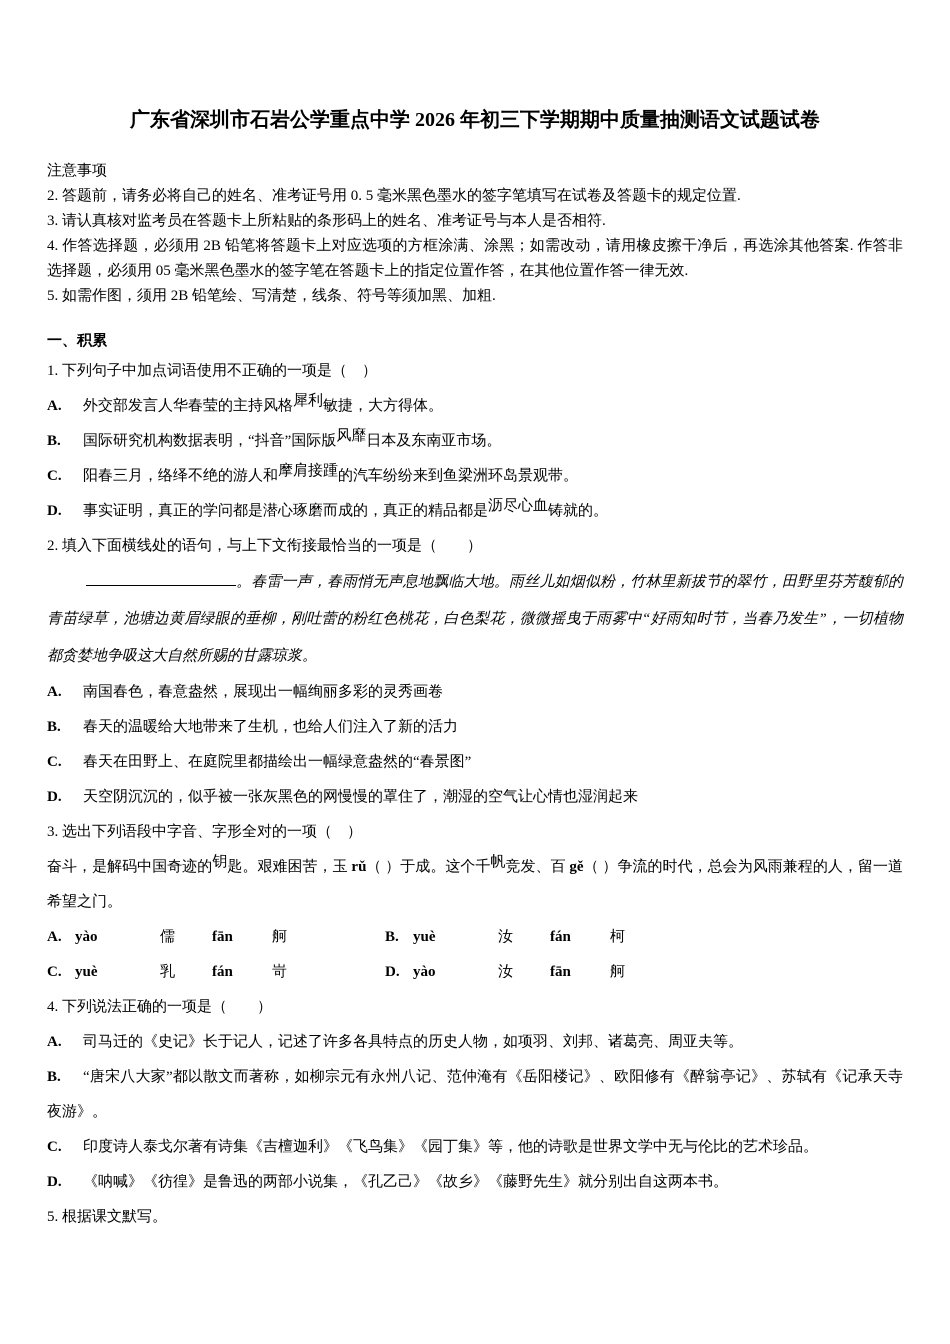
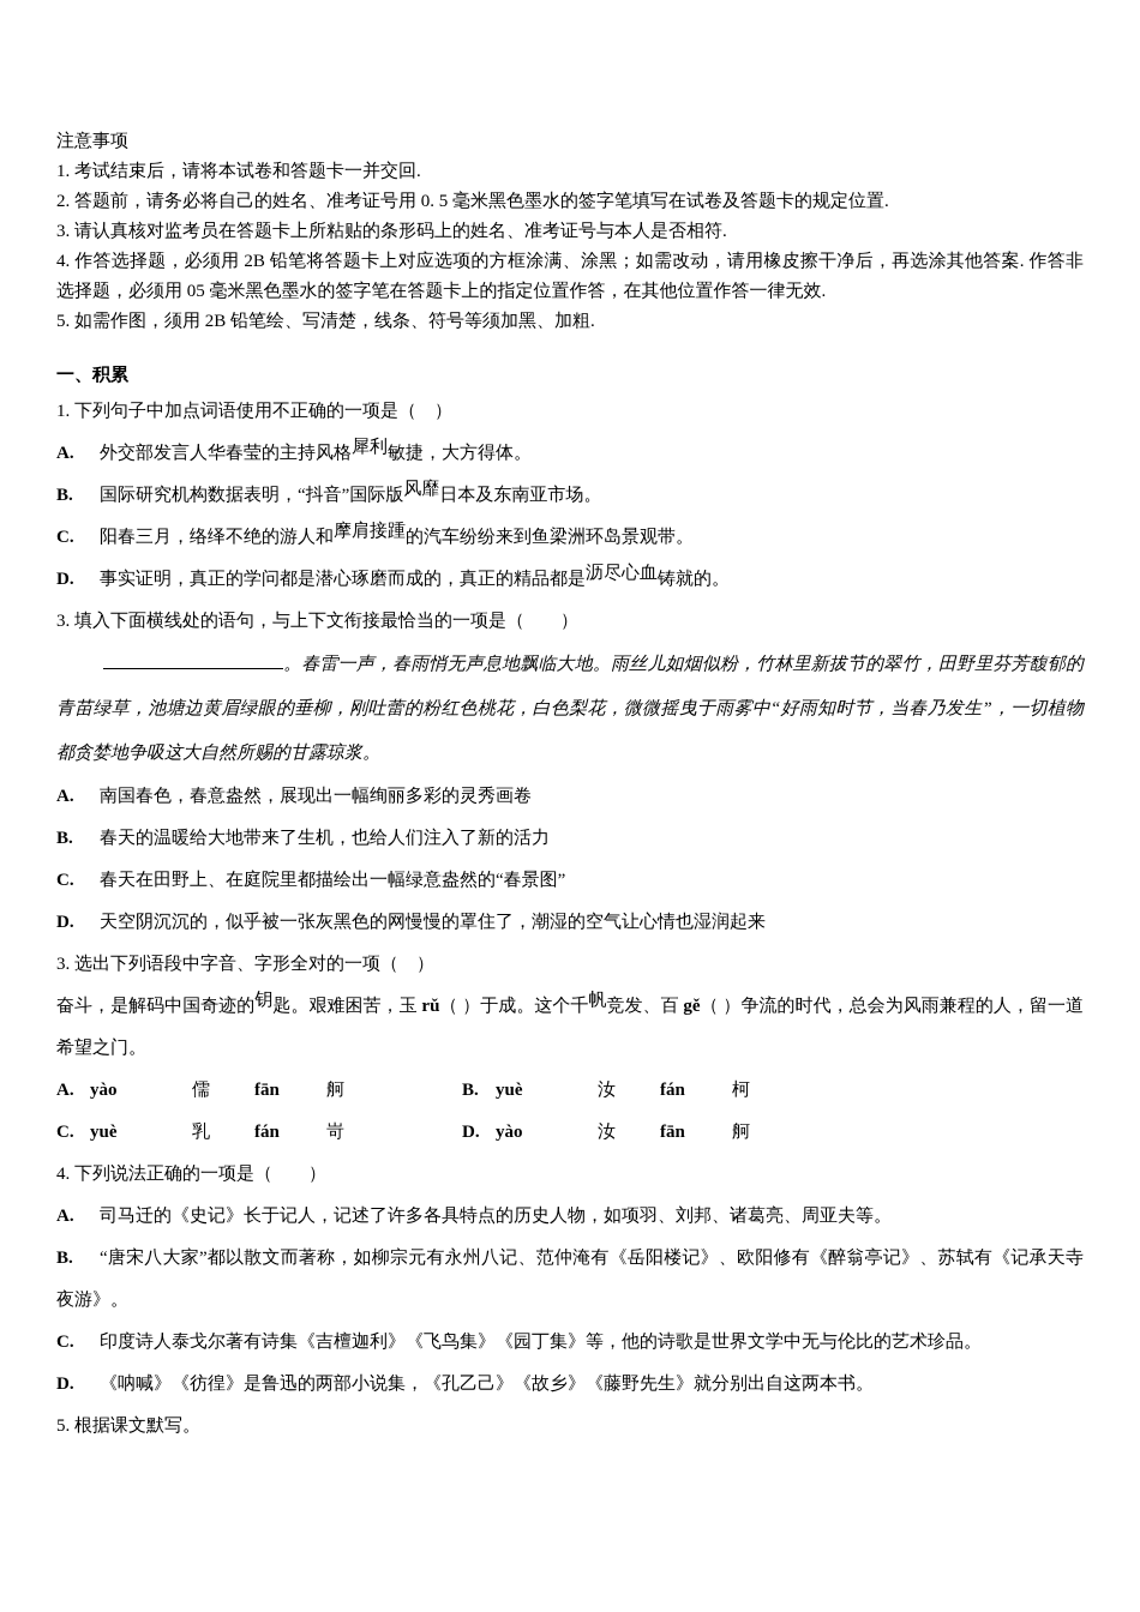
- 广东省深圳市石岩公学重点中学 2026 年初三下学期期中质量抽测语文试题试卷
  注意事项
+ 1. 考试结束后，请将本试卷和答题卡一并交回.
  2. 答题前，请务必将自己的姓名、准考证号用 0. 5 毫米黑色墨水的签字笔填写在试卷及答题卡的规定位置.
  3. 请认真核对监考员在答题卡上所粘贴的条形码上的姓名、准考证号与本人是否相符.
  4. 作答选择题，必须用 2B 铅笔将答题卡上对应选项的方框涂满、涂黑；如需改动，请用橡皮擦干净后，再选涂其他答案. 作答非选择题，必须用 05 毫米黑色墨水的签字笔在答题卡上的指定位置作答，在其他位置作答一律无效.
  5. 如需作图，须用 2B 铅笔绘、写清楚，线条、符号等须加黑、加粗.
  一、积累
  1. 下列句子中加点词语使用不正确的一项是（ ）
  A. 外交部发言人华春莹的主持风格犀利敏捷，大方得体。
  B. 国际研究机构数据表明，“抖音”国际版风靡日本及东南亚市场。
  C. 阳春三月，络绎不绝的游人和摩肩接踵的汽车纷纷来到鱼梁洲环岛景观带。
  D. 事实证明，真正的学问都是潜心琢磨而成的，真正的精品都是沥尽心血铸就的。
- 2. 填入下面横线处的语句，与上下文衔接最恰当的一项是（ ）
+ 3. 填入下面横线处的语句，与上下文衔接最恰当的一项是（ ）
  。春雷一声，春雨悄无声息地飘临大地。雨丝儿如烟似粉，竹林里新拔节的翠竹，田野里芬芳馥郁的青苗绿草，池塘边黄眉绿眼的垂柳，刚吐蕾的粉红色桃花，白色梨花，微微摇曳于雨雾中“好雨知时节，当春乃发生”，一切植物都贪婪地争吸这大自然所赐的甘露琼浆。
  A. 南国春色，春意盎然，展现出一幅绚丽多彩的灵秀画卷
  B. 春天的温暖给大地带来了生机，也给人们注入了新的活力
  C. 春天在田野上、在庭院里都描绘出一幅绿意盎然的“春景图”
  D. 天空阴沉沉的，似乎被一张灰黑色的网慢慢的罩住了，潮湿的空气让心情也湿润起来
  3. 选出下列语段中字音、字形全对的一项（ ）
  奋斗，是解码中国奇迹的钥匙。艰难困苦，玉 rǔ（ ）于成。这个千帆竞发、百 gě（ ）争流的时代，总会为风雨兼程的人，留一道希望之门。
  A.
  yào
  儒
  fān
  舸
  B.
  yuè
  汝
  fán
  柯
  C.
  yuè
  乳
  fán
  岢
  D.
  yào
  汝
  fān
  舸
  4. 下列说法正确的一项是（ ）
  A. 司马迁的《史记》长于记人，记述了许多各具特点的历史人物，如项羽、刘邦、诸葛亮、周亚夫等。
  B. “唐宋八大家”都以散文而著称，如柳宗元有永州八记、范仲淹有《岳阳楼记》、欧阳修有《醉翁亭记》、苏轼有《记承天寺夜游》。
  C. 印度诗人泰戈尔著有诗集《吉檀迦利》《飞鸟集》《园丁集》等，他的诗歌是世界文学中无与伦比的艺术珍品。
  D. 《呐喊》《彷徨》是鲁迅的两部小说集，《孔乙己》《故乡》《藤野先生》就分别出自这两本书。
  5. 根据课文默写。
